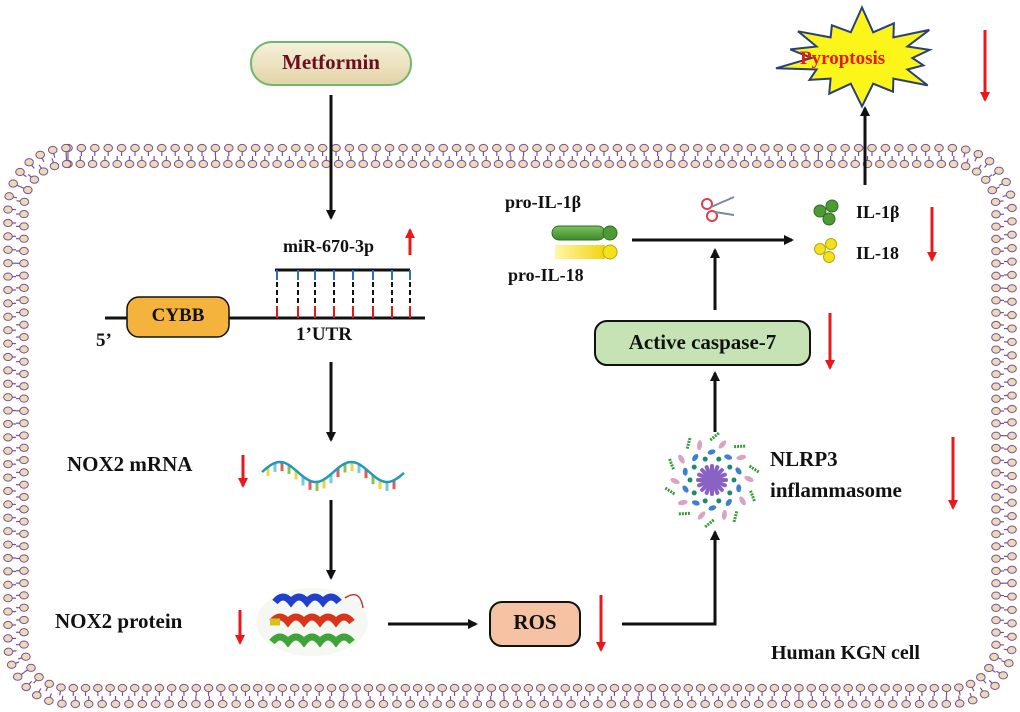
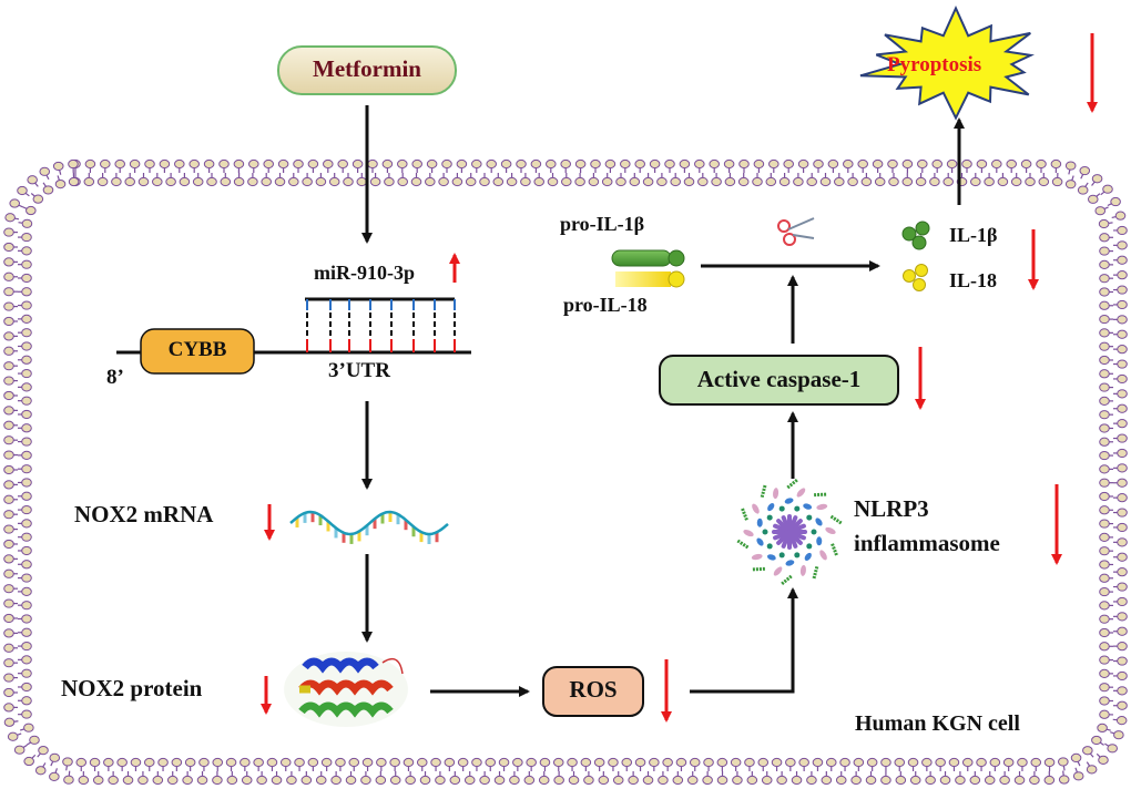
  Metformin
- miR-670-3p
+ miR-910-3p
  CYBB
- 5’
+ 8’
- 1’UTR
+ 3’UTR
  NOX2 mRNA
  NOX2 protein
  ROS
  NLRP3
  inflammasome
- Active caspase-7
+ Active caspase-1
  pro-IL-1β
  pro-IL-18
  IL-1β
  IL-18
  Pyroptosis
  Human KGN cell
